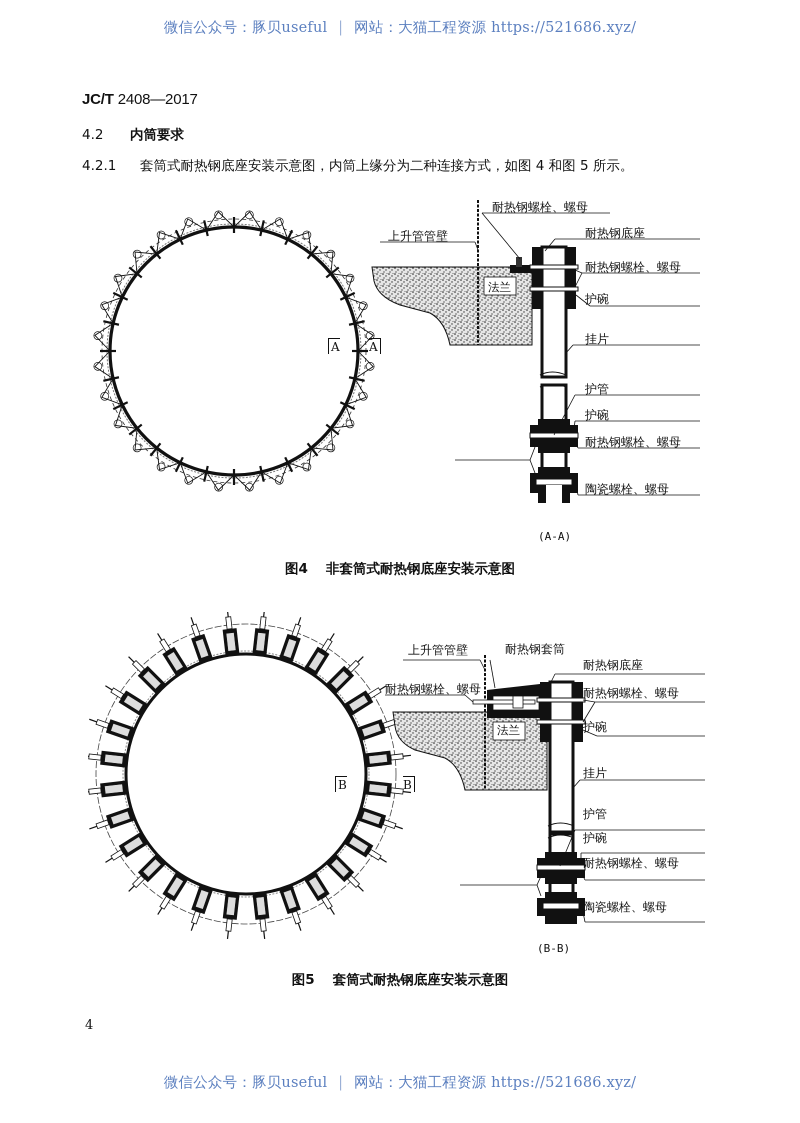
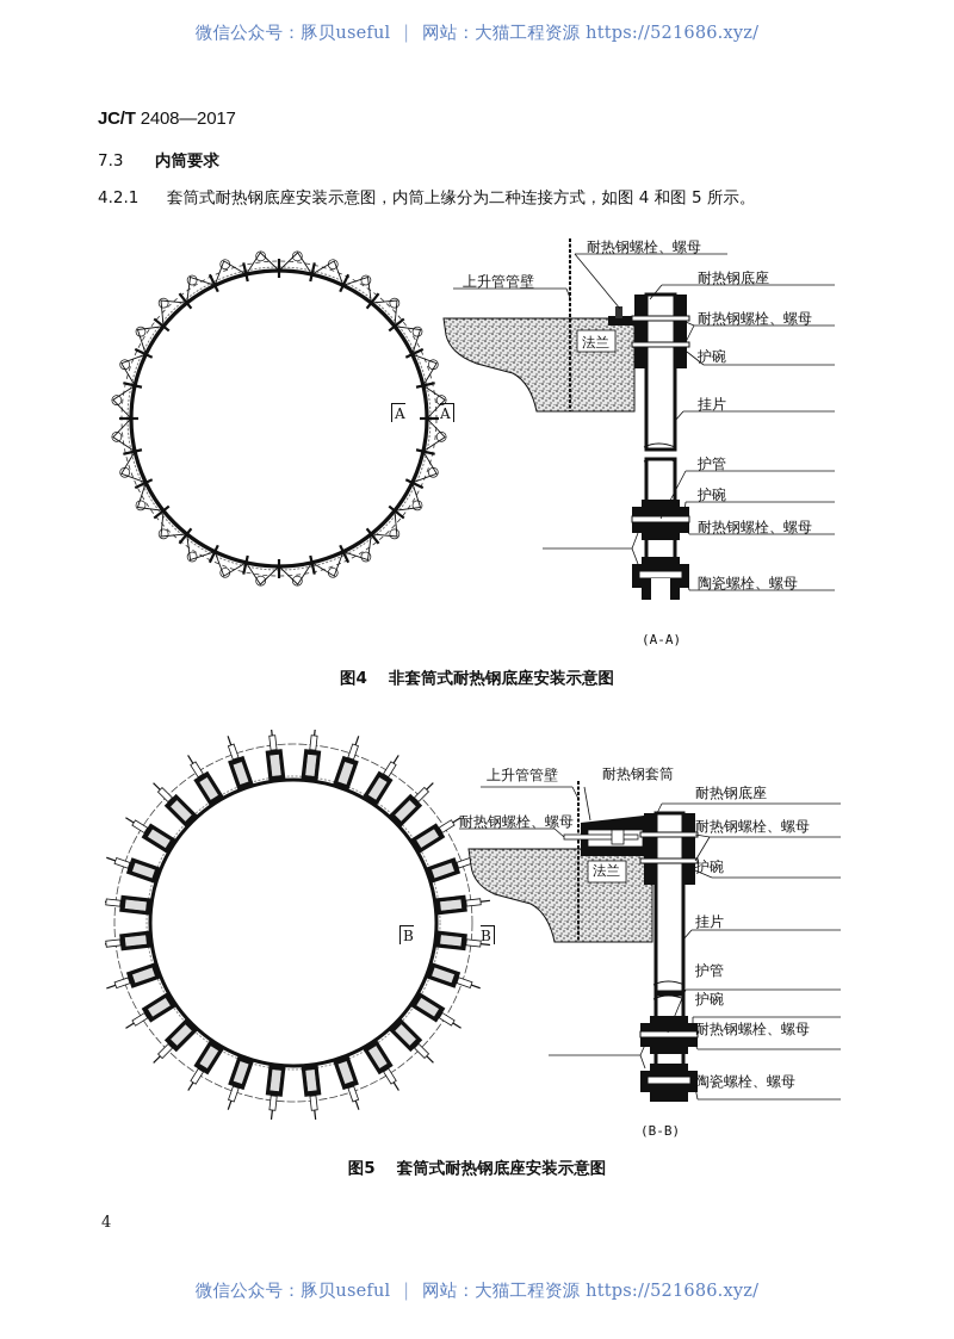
  微信公众号：豚贝useful | 网站：大猫工程资源 https://521686.xyz/
  JC/T 2408—2017
- 4.2 内筒要求
+ 7.3 内筒要求
  4.2.1 套筒式耐热钢底座安装示意图，内筒上缘分为二种连接方式，如图 4 和图 5 所示。
  A
  A
  耐热钢螺栓、螺母
  上升管管壁
  耐热钢底座
  耐热钢螺栓、螺母
  法兰
  护碗
  挂片
  护管
  护碗
  耐热钢螺栓、螺母
  陶瓷螺栓、螺母
  (A-A)
  图4 非套筒式耐热钢底座安装示意图
  B
  B
  上升管管壁
  耐热钢套筒
  耐热钢底座
  耐热钢螺栓、螺母
  耐热钢螺栓、螺母
  法兰
  护碗
  挂片
  护管
  护碗
  耐热钢螺栓、螺母
  陶瓷螺栓、螺母
  (B-B)
  图5 套筒式耐热钢底座安装示意图
  4
  微信公众号：豚贝useful | 网站：大猫工程资源 https://521686.xyz/
